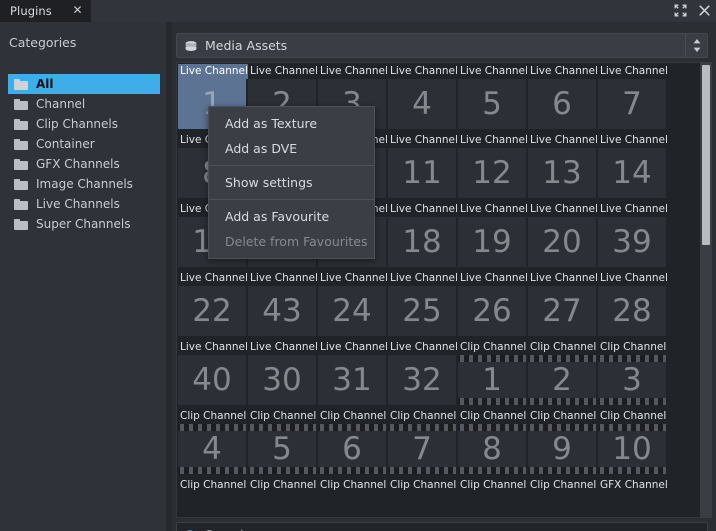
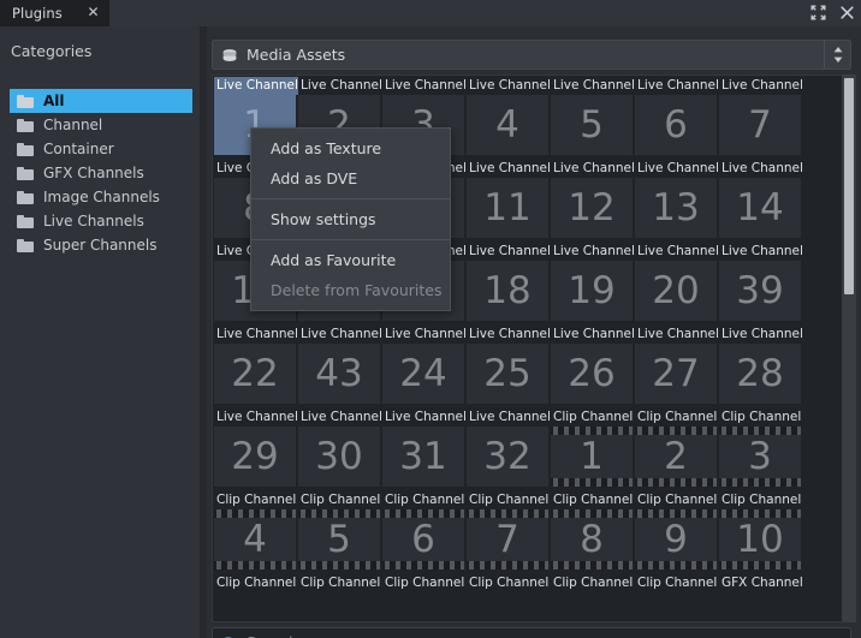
  Plugins
  ✕
  Categories
  All
  Channel
- Clip Channels
  Container
  GFX Channels
  Image Channels
  Live Channels
  Super Channels
  Media Assets
  Live Channel
  1
  Live Channel
  2
  Live Channel
  3
  Live Channel
  4
  Live Channel
  5
  Live Channel
  6
  Live Channel
  7
  Live Channel
  11
  Live Channel
  12
  Live Channel
  13
  Live Channel
  14
  Live Channel
  18
  Live Channel
  19
  Live Channel
  20
  Live Channel
  39
  Live Channel
  22
  Live Channel
  43
  Live Channel
  24
  Live Channel
  25
  Live Channel
  26
  Live Channel
  27
  Live Channel
  28
  Live Channel
- 40
+ 29
  Live Channel
  30
  Live Channel
  31
  Live Channel
  32
  Clip Channel
  1
  Clip Channel
  2
  Clip Channel
  3
  Clip Channel
  4
  Clip Channel
  5
  Clip Channel
  6
  Clip Channel
  7
  Clip Channel
  8
  Clip Channel
  9
  Clip Channel
  10
  Clip Channel
  Clip Channel
  Clip Channel
  Clip Channel
  Clip Channel
  Clip Channel
  GFX Channel
  Add as Texture
  Add as DVE
  Show settings
  Add as Favourite
  Delete from Favourites
